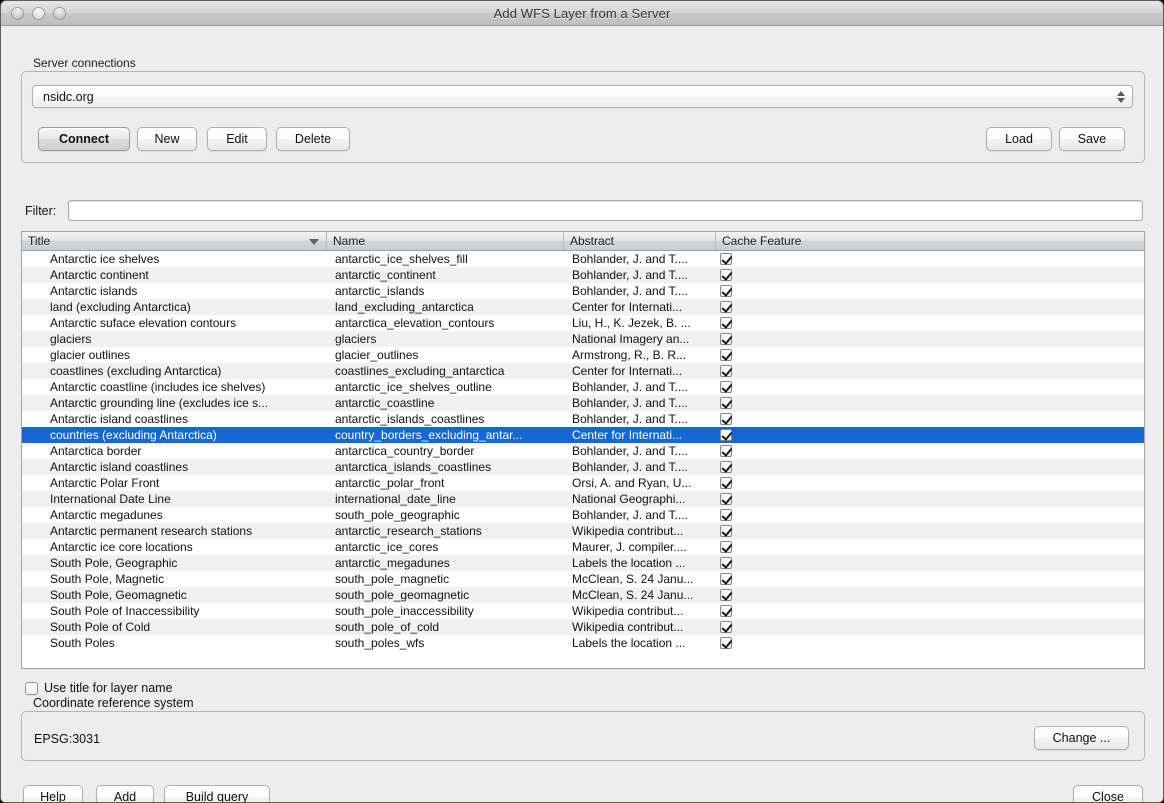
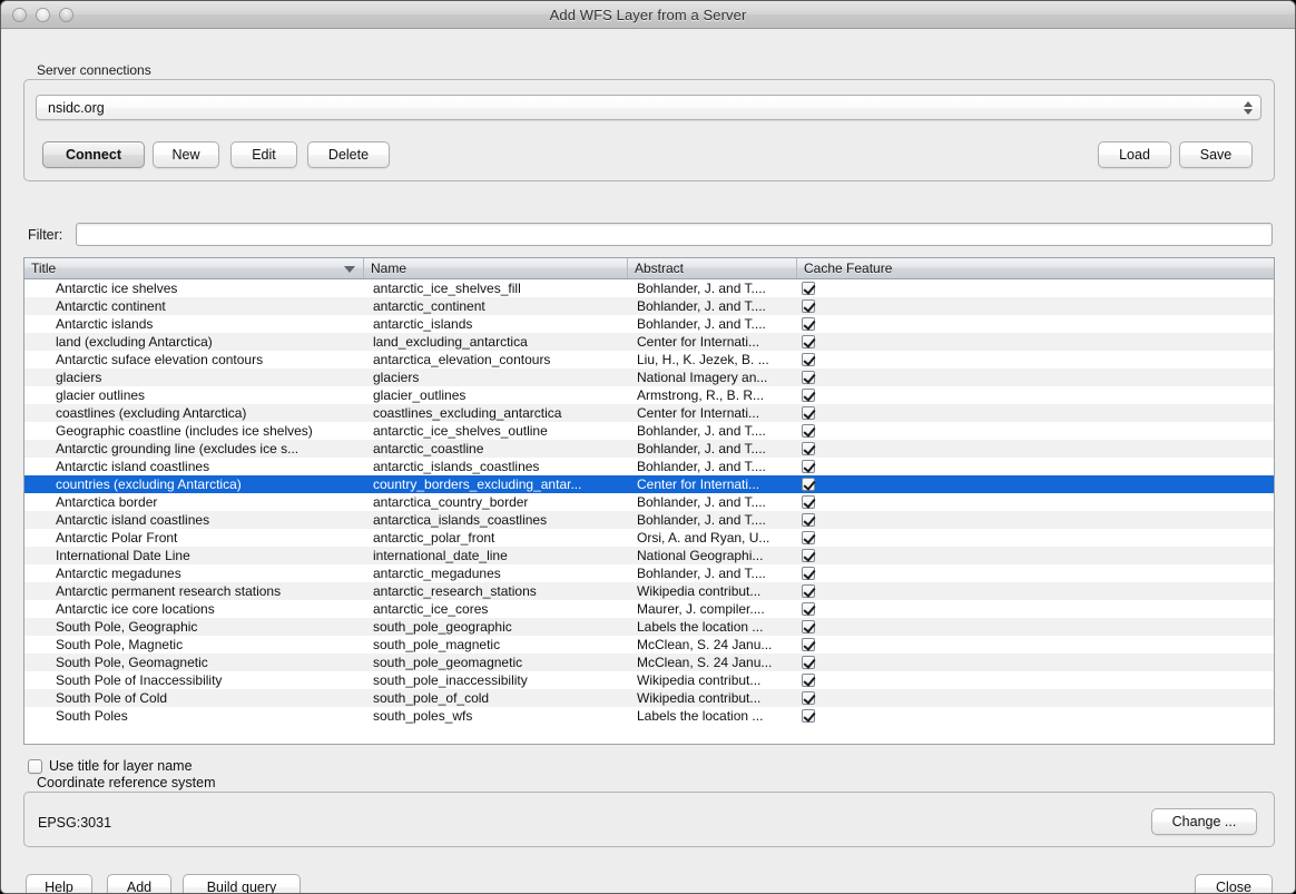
  Add WFS Layer from a Server
  Server connections
  nsidc.org
  Connect
  New
  Edit
  Delete
  Load
  Save
  Filter:
  Title
  Name
  Abstract
  Cache Feature
  Antarctic ice shelves
  antarctic_ice_shelves_fill
  Bohlander, J. and T....
  Antarctic continent
  antarctic_continent
  Bohlander, J. and T....
  Antarctic islands
  antarctic_islands
  Bohlander, J. and T....
  land (excluding Antarctica)
  land_excluding_antarctica
  Center for Internati...
  Antarctic suface elevation contours
  antarctica_elevation_contours
  Liu, H., K. Jezek, B. ...
  glaciers
  glaciers
  National Imagery an...
  glacier outlines
  glacier_outlines
  Armstrong, R., B. R...
  coastlines (excluding Antarctica)
  coastlines_excluding_antarctica
  Center for Internati...
- Antarctic coastline (includes ice shelves)
+ Geographic coastline (includes ice shelves)
  antarctic_ice_shelves_outline
  Bohlander, J. and T....
  Antarctic grounding line (excludes ice s...
  antarctic_coastline
  Bohlander, J. and T....
  Antarctic island coastlines
  antarctic_islands_coastlines
  Bohlander, J. and T....
  countries (excluding Antarctica)
  country_borders_excluding_antar...
  Center for Internati...
  Antarctica border
  antarctica_country_border
  Bohlander, J. and T....
  Antarctic island coastlines
  antarctica_islands_coastlines
  Bohlander, J. and T....
  Antarctic Polar Front
  antarctic_polar_front
  Orsi, A. and Ryan, U...
  International Date Line
  international_date_line
  National Geographi...
  Antarctic megadunes
- south_pole_geographic
+ antarctic_megadunes
  Bohlander, J. and T....
  Antarctic permanent research stations
  antarctic_research_stations
  Wikipedia contribut...
  Antarctic ice core locations
  antarctic_ice_cores
  Maurer, J. compiler....
  South Pole, Geographic
- antarctic_megadunes
+ south_pole_geographic
  Labels the location ...
  South Pole, Magnetic
  south_pole_magnetic
  McClean, S. 24 Janu...
  South Pole, Geomagnetic
  south_pole_geomagnetic
  McClean, S. 24 Janu...
  South Pole of Inaccessibility
  south_pole_inaccessibility
  Wikipedia contribut...
  South Pole of Cold
  south_pole_of_cold
  Wikipedia contribut...
  South Poles
  south_poles_wfs
  Labels the location ...
  Use title for layer name
  Coordinate reference system
  EPSG:3031
  Change ...
  Help
  Add
  Build query
  Close
